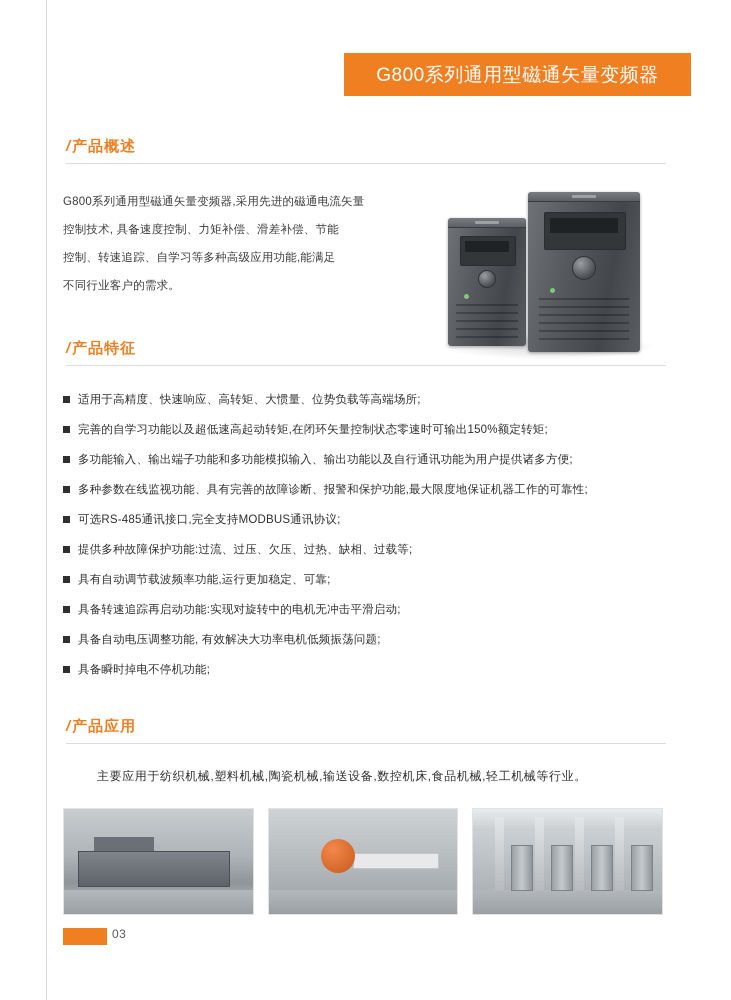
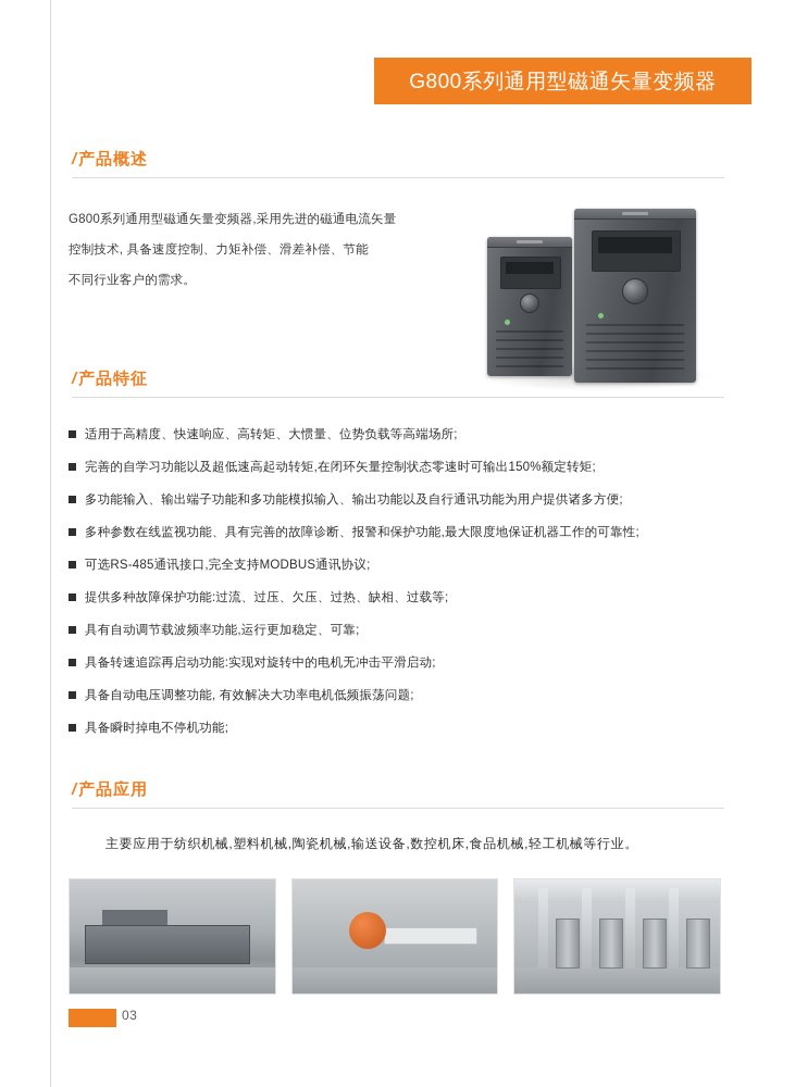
  G800系列通用型磁通矢量变频器
  /产品概述
  G800系列通用型磁通矢量变频器,采用先进的磁通电流矢量
  控制技术, 具备速度控制、力矩补偿、滑差补偿、节能
- 控制、转速追踪、自学习等多种高级应用功能,能满足
  不同行业客户的需求。
  /产品特征
  适用于高精度、快速响应、高转矩、大惯量、位势负载等高端场所;
  完善的自学习功能以及超低速高起动转矩,在闭环矢量控制状态零速时可输出150%额定转矩;
  多功能输入、输出端子功能和多功能模拟输入、输出功能以及自行通讯功能为用户提供诸多方便;
  多种参数在线监视功能、具有完善的故障诊断、报警和保护功能,最大限度地保证机器工作的可靠性;
  可选RS-485通讯接口,完全支持MODBUS通讯协议;
  提供多种故障保护功能:过流、过压、欠压、过热、缺相、过载等;
  具有自动调节载波频率功能,运行更加稳定、可靠;
  具备转速追踪再启动功能:实现对旋转中的电机无冲击平滑启动;
  具备自动电压调整功能, 有效解决大功率电机低频振荡问题;
  具备瞬时掉电不停机功能;
  /产品应用
  主要应用于纺织机械,塑料机械,陶瓷机械,输送设备,数控机床,食品机械,轻工机械等行业。
  03
